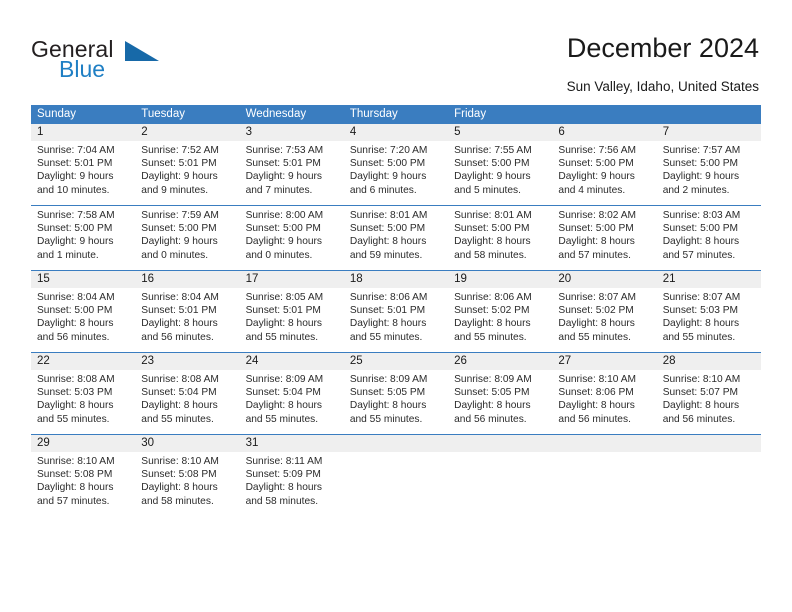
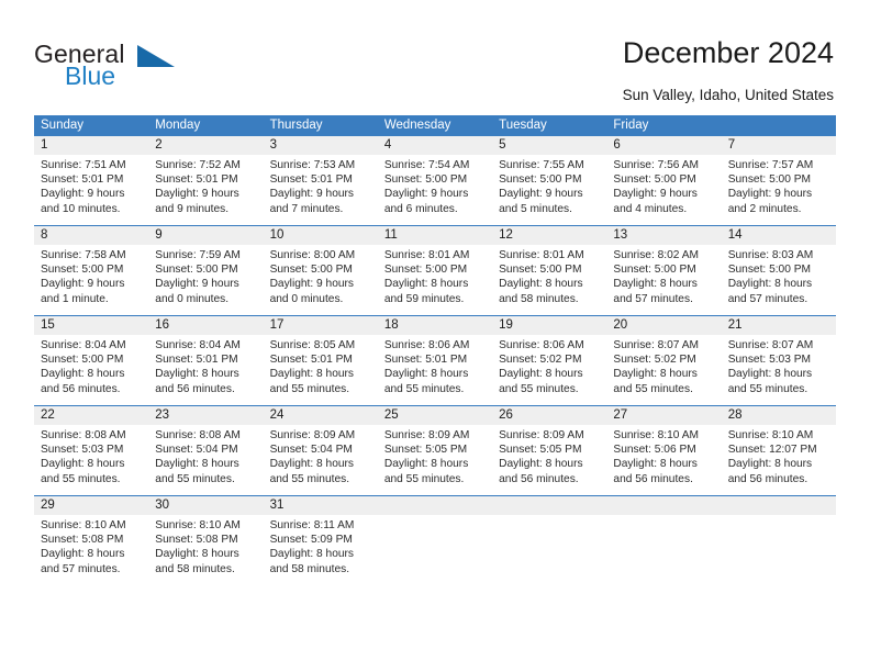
  General
  Blue
  December 2024
  Sun Valley, Idaho, United States
  Sunday
+ Monday
- Tuesday
+ Thursday
  Wednesday
- Thursday
+ Tuesday
  Friday
  1
  2
  3
  4
  5
  6
  7
- Sunrise: 7:04 AM
+ Sunrise: 7:51 AM
  Sunset: 5:01 PM
  Daylight: 9 hours
  and 10 minutes.
  Sunrise: 7:52 AM
  Sunset: 5:01 PM
  Daylight: 9 hours
  and 9 minutes.
  Sunrise: 7:53 AM
  Sunset: 5:01 PM
  Daylight: 9 hours
  and 7 minutes.
- Sunrise: 7:20 AM
+ Sunrise: 7:54 AM
  Sunset: 5:00 PM
  Daylight: 9 hours
  and 6 minutes.
  Sunrise: 7:55 AM
  Sunset: 5:00 PM
  Daylight: 9 hours
  and 5 minutes.
  Sunrise: 7:56 AM
  Sunset: 5:00 PM
  Daylight: 9 hours
  and 4 minutes.
  Sunrise: 7:57 AM
  Sunset: 5:00 PM
  Daylight: 9 hours
  and 2 minutes.
+ 8
+ 9
+ 10
+ 11
+ 12
+ 13
+ 14
  Sunrise: 7:58 AM
  Sunset: 5:00 PM
  Daylight: 9 hours
  and 1 minute.
  Sunrise: 7:59 AM
  Sunset: 5:00 PM
  Daylight: 9 hours
  and 0 minutes.
  Sunrise: 8:00 AM
  Sunset: 5:00 PM
  Daylight: 9 hours
  and 0 minutes.
  Sunrise: 8:01 AM
  Sunset: 5:00 PM
  Daylight: 8 hours
  and 59 minutes.
  Sunrise: 8:01 AM
  Sunset: 5:00 PM
  Daylight: 8 hours
  and 58 minutes.
  Sunrise: 8:02 AM
  Sunset: 5:00 PM
  Daylight: 8 hours
  and 57 minutes.
  Sunrise: 8:03 AM
  Sunset: 5:00 PM
  Daylight: 8 hours
  and 57 minutes.
  15
  16
  17
  18
  19
  20
  21
  Sunrise: 8:04 AM
  Sunset: 5:00 PM
  Daylight: 8 hours
  and 56 minutes.
  Sunrise: 8:04 AM
  Sunset: 5:01 PM
  Daylight: 8 hours
  and 56 minutes.
  Sunrise: 8:05 AM
  Sunset: 5:01 PM
  Daylight: 8 hours
  and 55 minutes.
  Sunrise: 8:06 AM
  Sunset: 5:01 PM
  Daylight: 8 hours
  and 55 minutes.
  Sunrise: 8:06 AM
  Sunset: 5:02 PM
  Daylight: 8 hours
  and 55 minutes.
  Sunrise: 8:07 AM
  Sunset: 5:02 PM
  Daylight: 8 hours
  and 55 minutes.
  Sunrise: 8:07 AM
  Sunset: 5:03 PM
  Daylight: 8 hours
  and 55 minutes.
  22
  23
  24
  25
  26
  27
  28
  Sunrise: 8:08 AM
  Sunset: 5:03 PM
  Daylight: 8 hours
  and 55 minutes.
  Sunrise: 8:08 AM
  Sunset: 5:04 PM
  Daylight: 8 hours
  and 55 minutes.
  Sunrise: 8:09 AM
  Sunset: 5:04 PM
  Daylight: 8 hours
  and 55 minutes.
  Sunrise: 8:09 AM
  Sunset: 5:05 PM
  Daylight: 8 hours
  and 55 minutes.
  Sunrise: 8:09 AM
  Sunset: 5:05 PM
  Daylight: 8 hours
  and 56 minutes.
  Sunrise: 8:10 AM
- Sunset: 8:06 PM
+ Sunset: 5:06 PM
  Daylight: 8 hours
  and 56 minutes.
  Sunrise: 8:10 AM
- Sunset: 5:07 PM
+ Sunset: 12:07 PM
  Daylight: 8 hours
  and 56 minutes.
  29
  30
  31
  Sunrise: 8:10 AM
  Sunset: 5:08 PM
  Daylight: 8 hours
  and 57 minutes.
  Sunrise: 8:10 AM
  Sunset: 5:08 PM
  Daylight: 8 hours
  and 58 minutes.
  Sunrise: 8:11 AM
  Sunset: 5:09 PM
  Daylight: 8 hours
  and 58 minutes.
